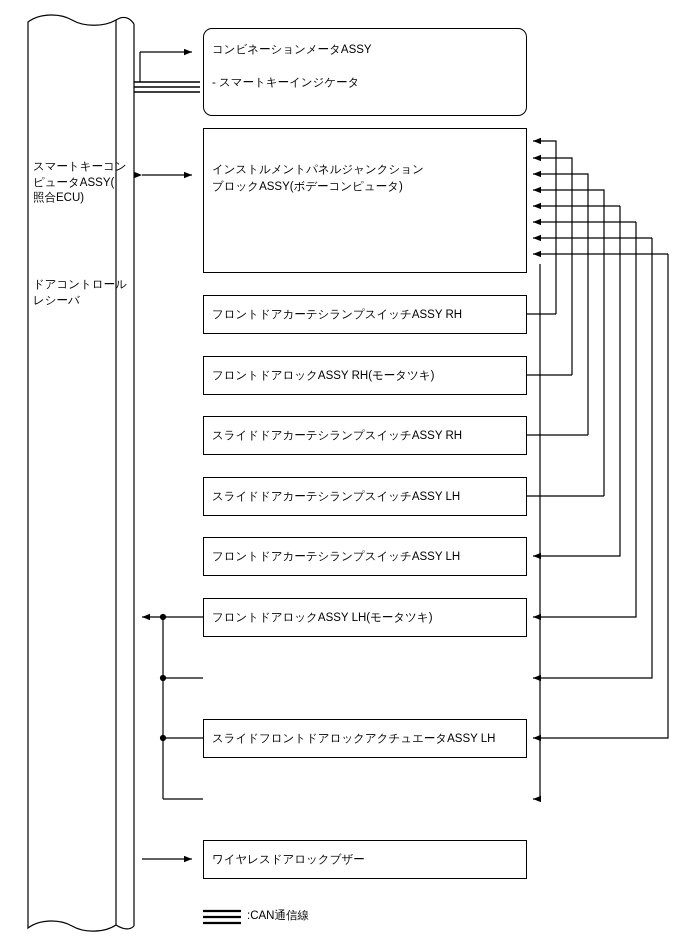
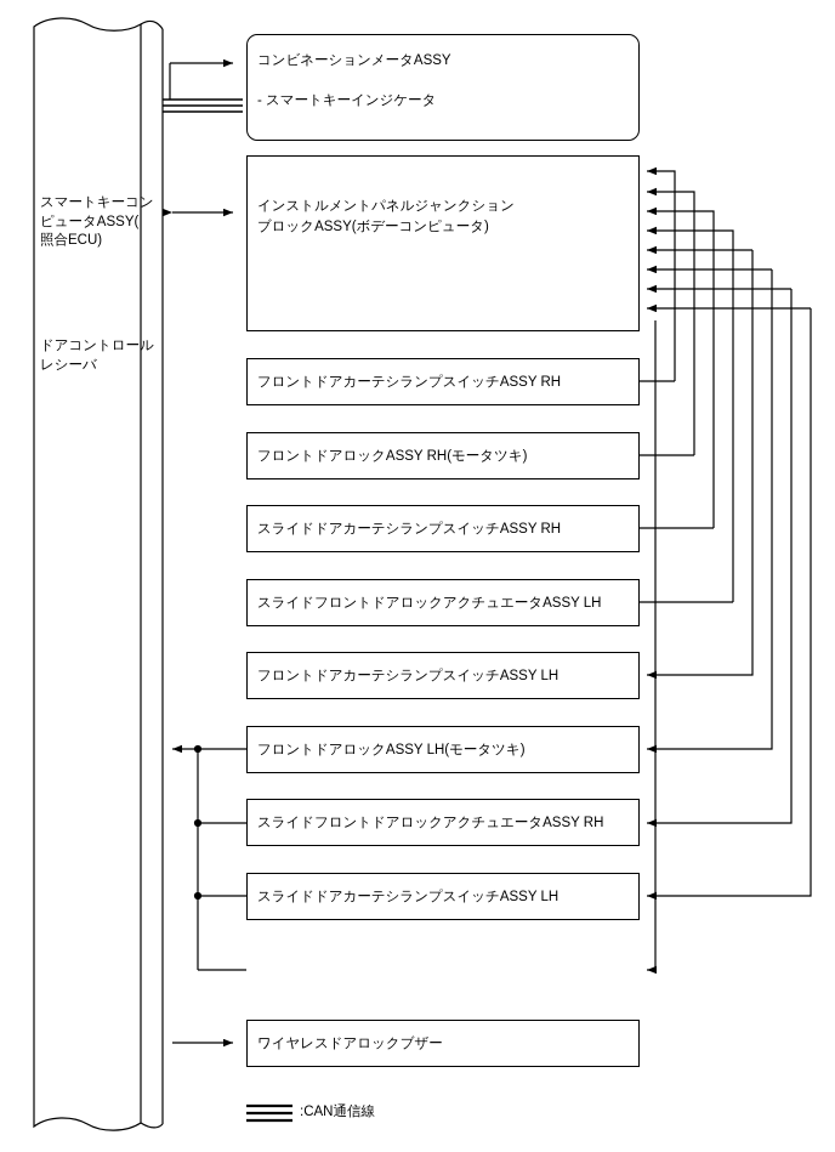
  スマートキーコン
  ピュータASSY(
  照合ECU)
  ドアコントロール
  レシーバ
  コンビネーションメータASSY
  - スマートキーインジケータ
  インストルメントパネルジャンクション
  ブロックASSY(ボデーコンピュータ)
  フロントドアカーテシランプスイッチASSY RH
  フロントドアロックASSY RH(モータツキ)
  スライドドアカーテシランプスイッチASSY RH
- スライドドアカーテシランプスイッチASSY LH
+ スライドフロントドアロックアクチュエータASSY LH
  フロントドアカーテシランプスイッチASSY LH
  フロントドアロックASSY LH(モータツキ)
+ スライドフロントドアロックアクチュエータASSY RH
- スライドフロントドアロックアクチュエータASSY LH
+ スライドドアカーテシランプスイッチASSY LH
  ワイヤレスドアロックブザー
  :CAN通信線
